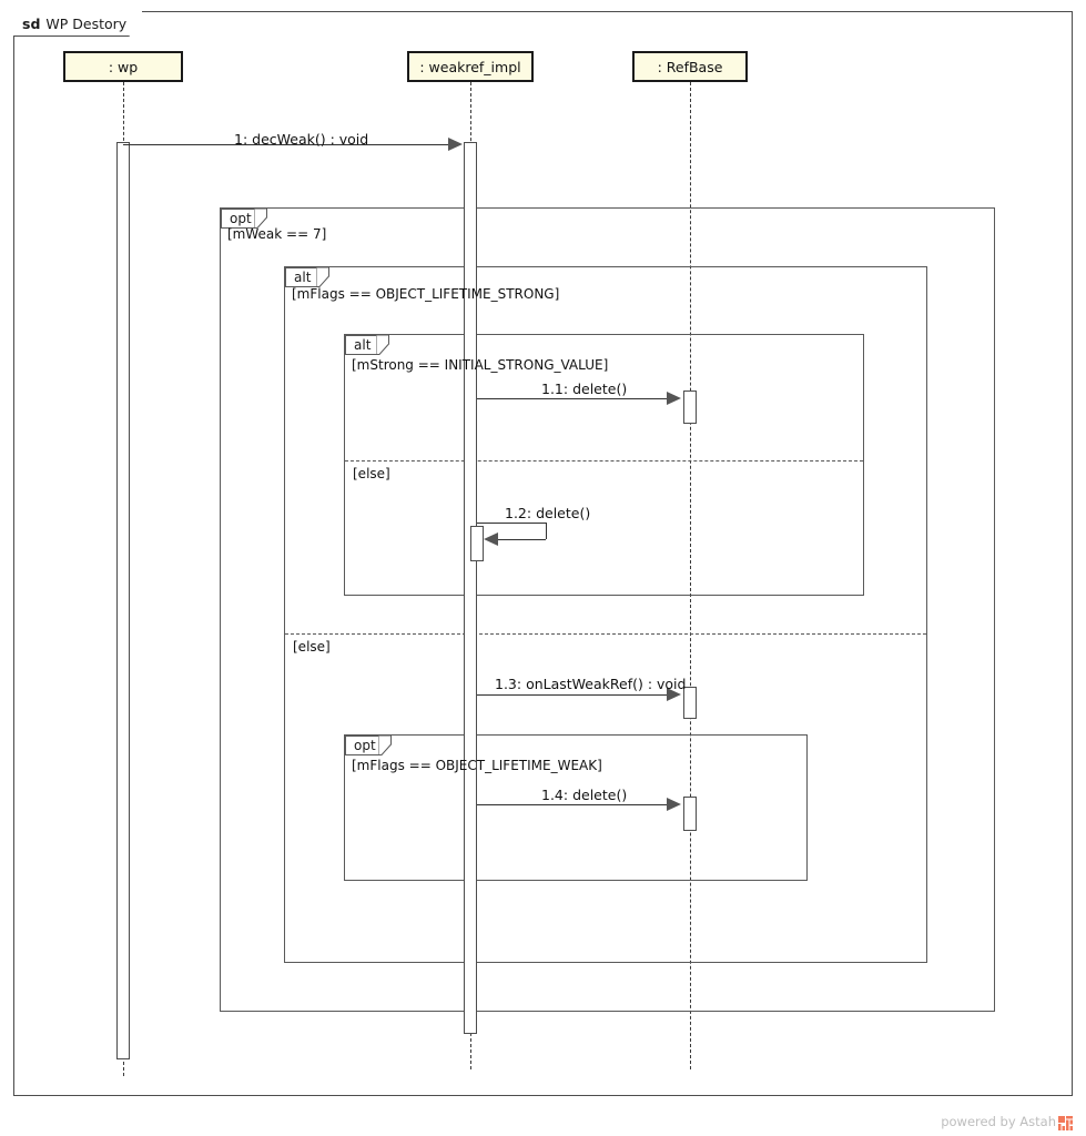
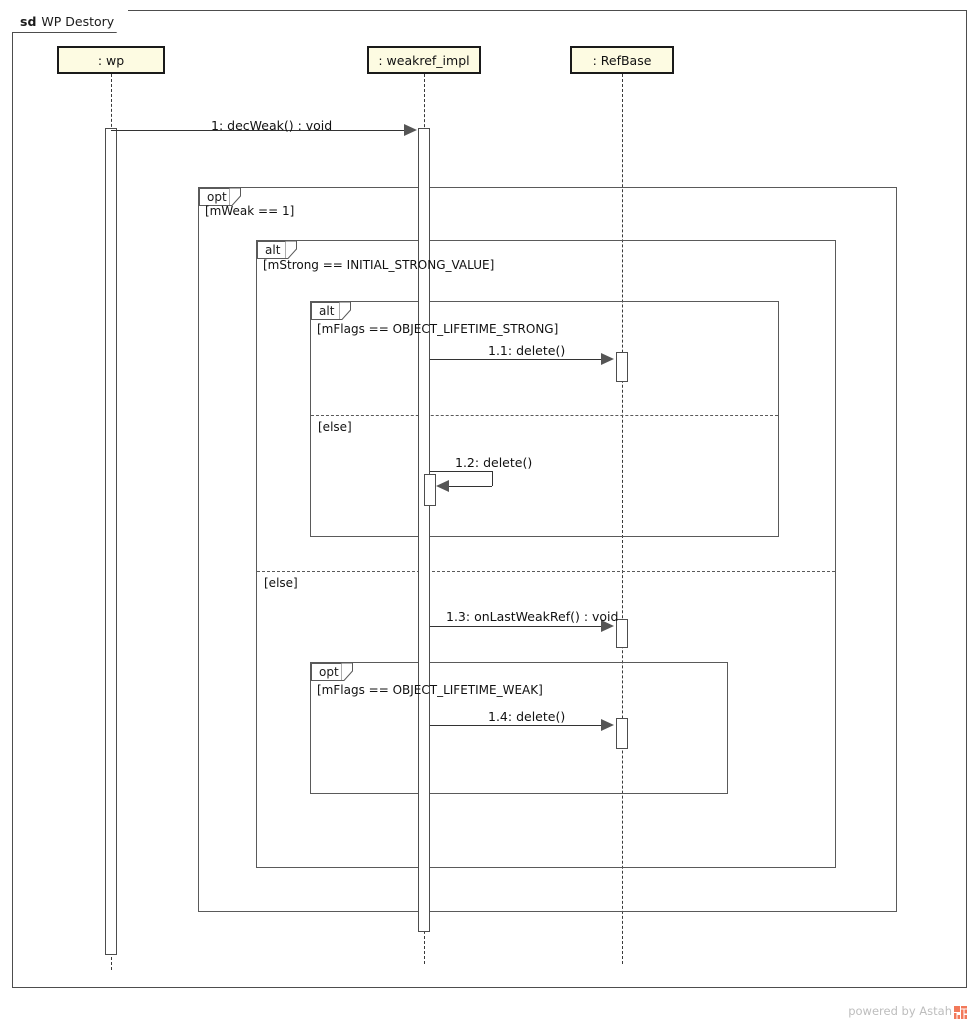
  sd
  WP Destory
  : wp
  : weakref_impl
  : RefBase
  opt
- [mWeak == 7]
+ [mWeak == 1]
  alt
- [mFlags == OBJECT_LIFETIME_STRONG]
+ [mStrong == INITIAL_STRONG_VALUE]
  [else]
  alt
- [mStrong == INITIAL_STRONG_VALUE]
+ [mFlags == OBJECT_LIFETIME_STRONG]
  [else]
  opt
  [mFlags == OBJECT_LIFETIME_WEAK]
  1: decWeak() : void
  1.1: delete()
  1.2: delete()
  1.3: onLastWeakRef() : void
  1.4: delete()
  powered by Astah
